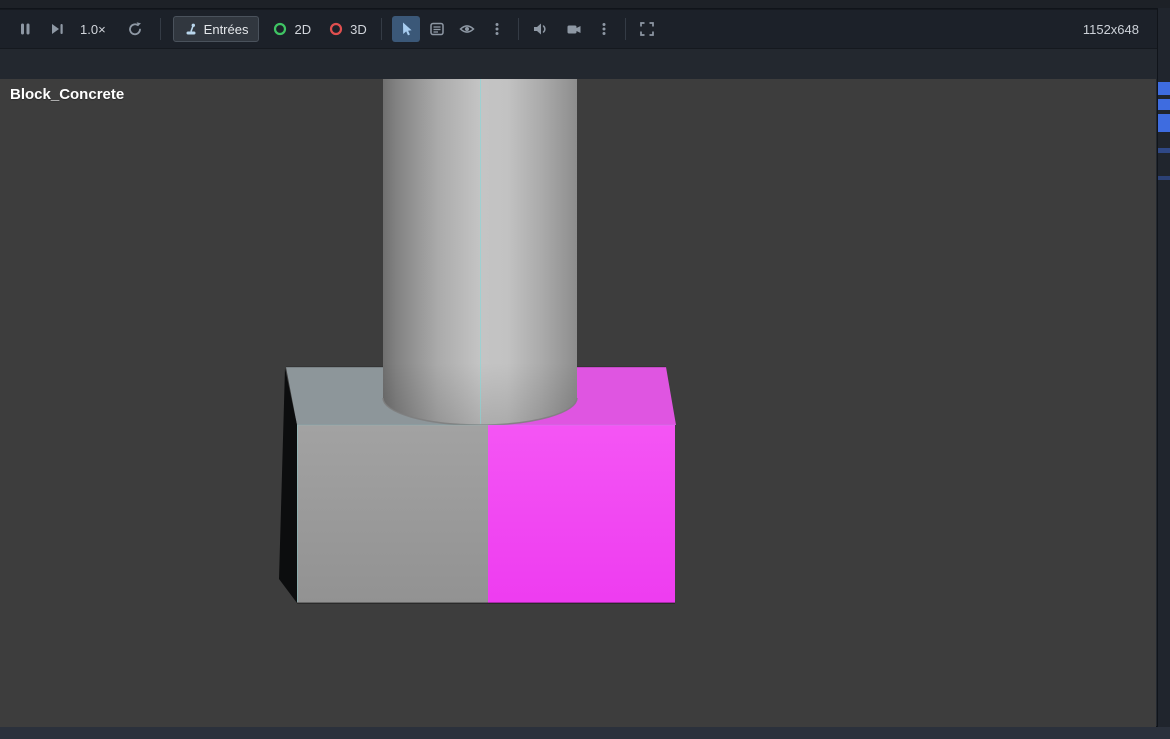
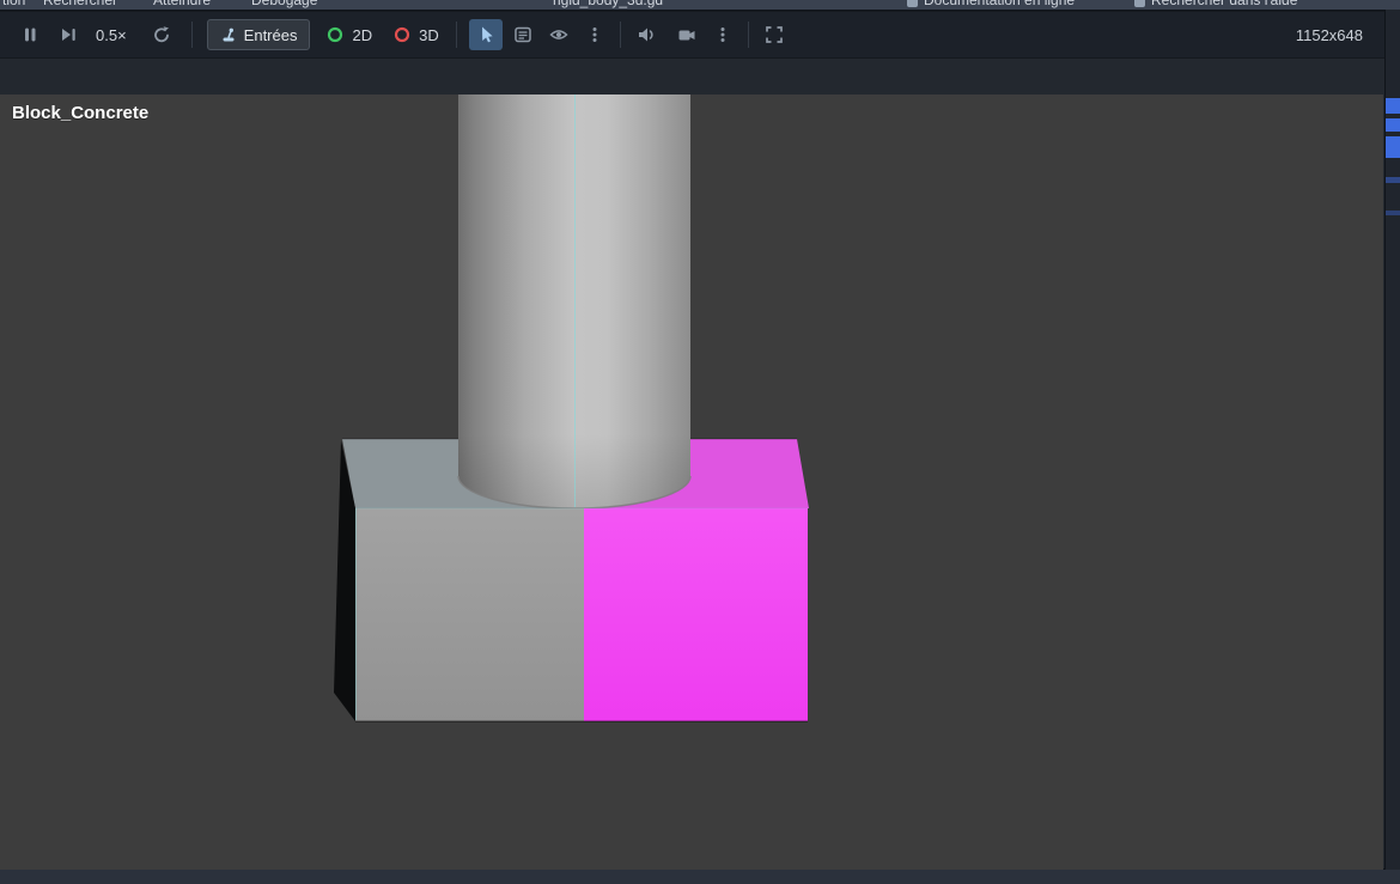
+ tion
+ Rechercher
+ Atteindre
+ Débogage
+ rigid_body_3d.gd
+ Documentation en ligne
+ Rechercher dans l'aide
- 1.0×
+ 0.5×
  Entrées
  2D
  3D
  1152x648
  Block_Concrete
